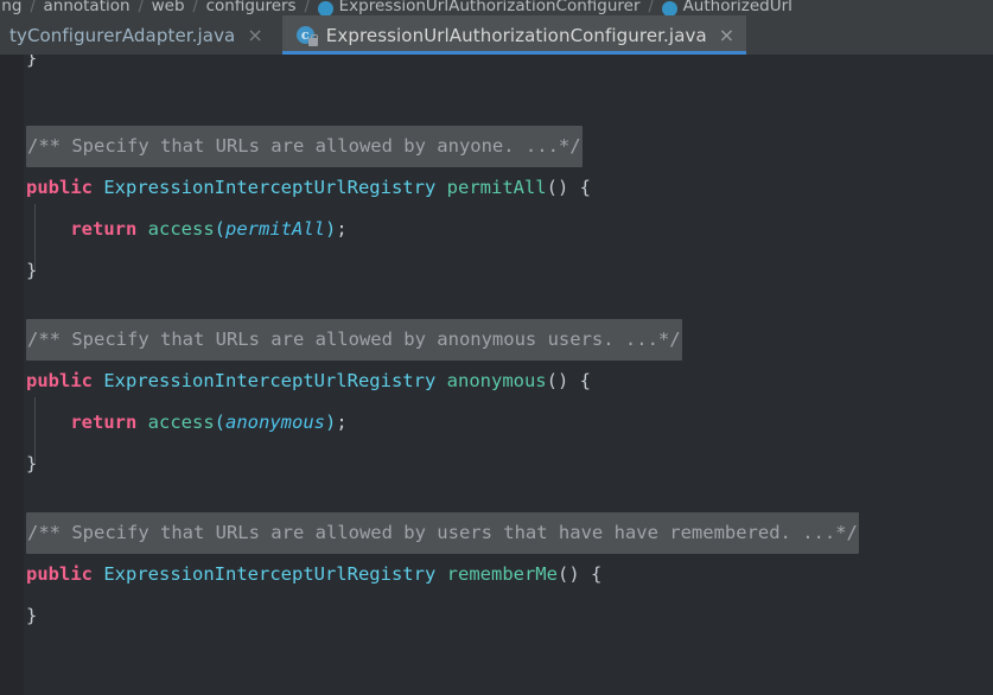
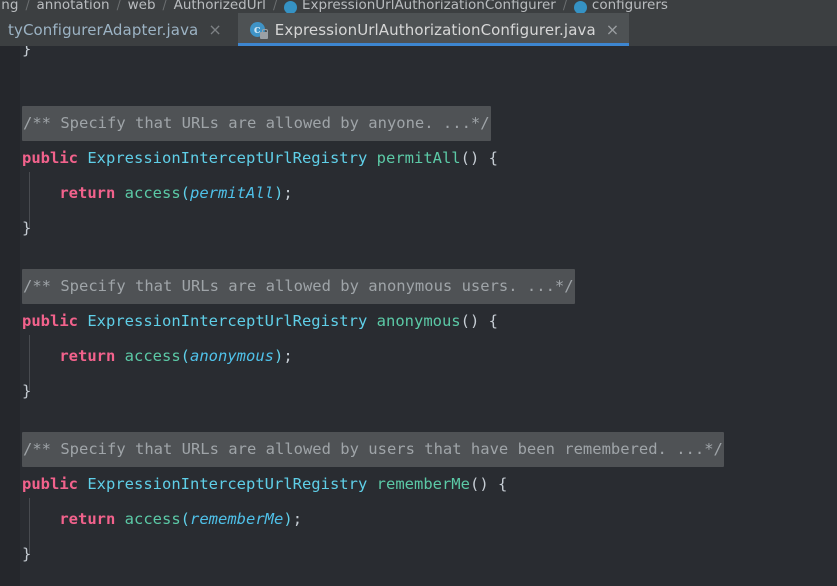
  /
  annotation
  /
  web
  /
- configurers
+ AuthorizedUrl
  /
  ExpressionUrlAuthorizationConfigurer
  /
- AuthorizedUrl
+ configurers
  tyConfigurerAdapter.java
  ×
  c
  ExpressionUrlAuthorizationConfigurer.java
  ×
  }
  /** Specify that URLs are allowed by anyone. ...*/
  public ExpressionInterceptUrlRegistry permitAll() {
  return access(permitAll);
  }
  /** Specify that URLs are allowed by anonymous users. ...*/
  public ExpressionInterceptUrlRegistry anonymous() {
  return access(anonymous);
  }
- /** Specify that URLs are allowed by users that have have remembered. ...*/
+ /** Specify that URLs are allowed by users that have been remembered. ...*/
  public ExpressionInterceptUrlRegistry rememberMe() {
+ return access(rememberMe);
  }
